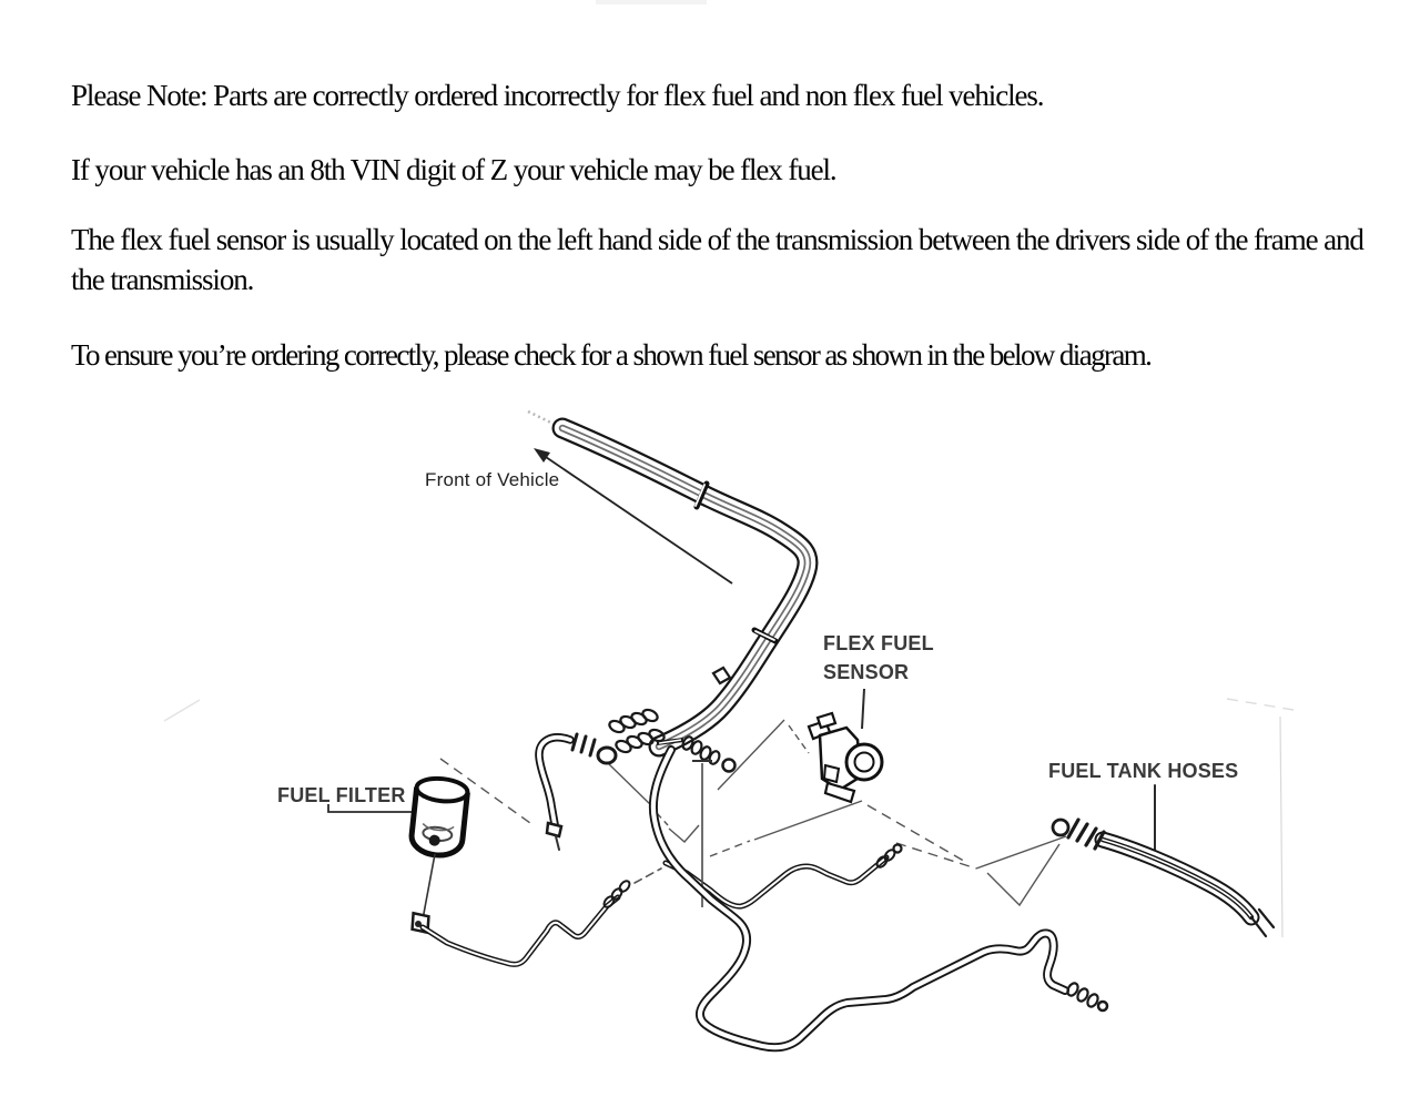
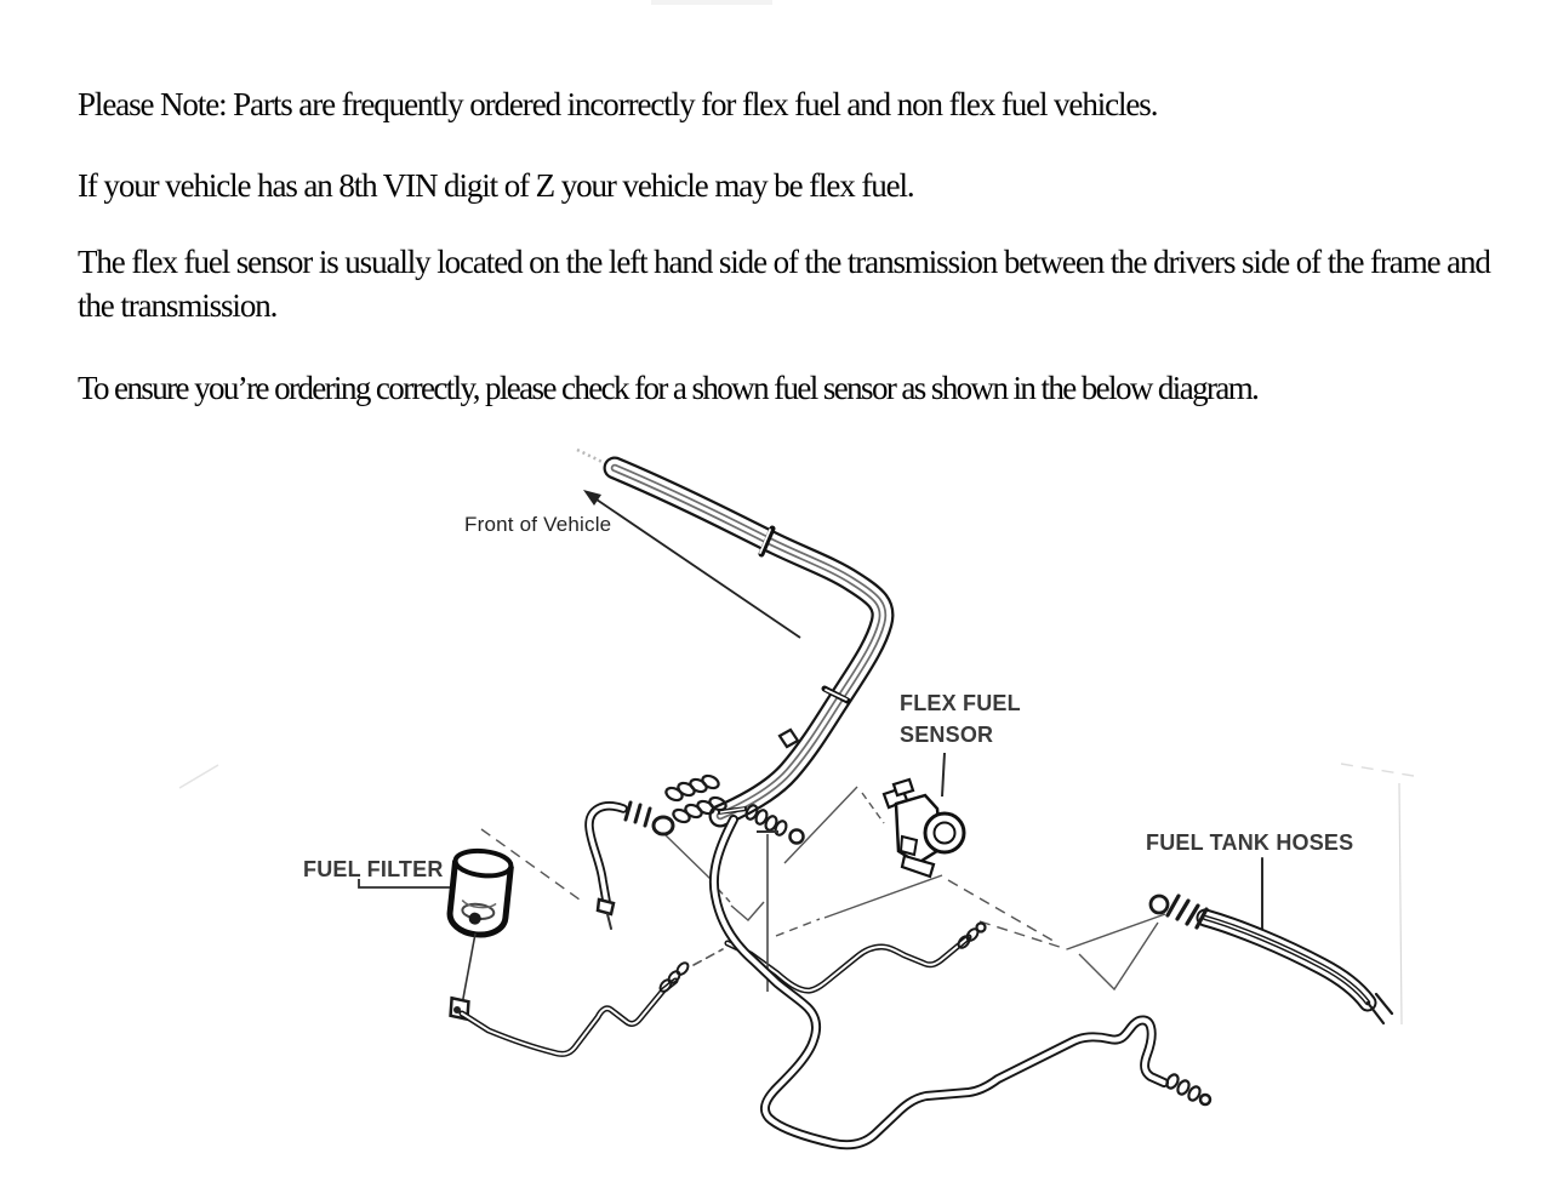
- Please Note: Parts are correctly ordered incorrectly for flex fuel and non flex fuel vehicles.
+ Please Note: Parts are frequently ordered incorrectly for flex fuel and non flex fuel vehicles.
  If your vehicle has an 8th VIN digit of Z your vehicle may be flex fuel.
  The flex fuel sensor is usually located on the left hand side of the transmission between the drivers side of the frame and the transmission.
  To ensure you’re ordering correctly, please check for a shown fuel sensor as shown in the below diagram.
  Front of Vehicle
  FLEX FUEL
  SENSOR
  FUEL FILTER
  FUEL TANK HOSES
